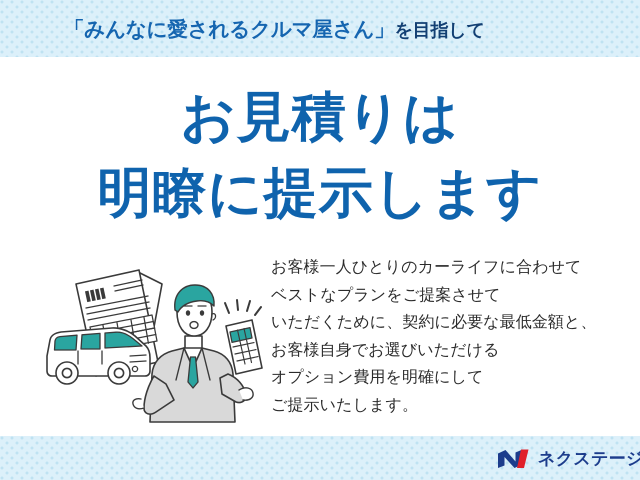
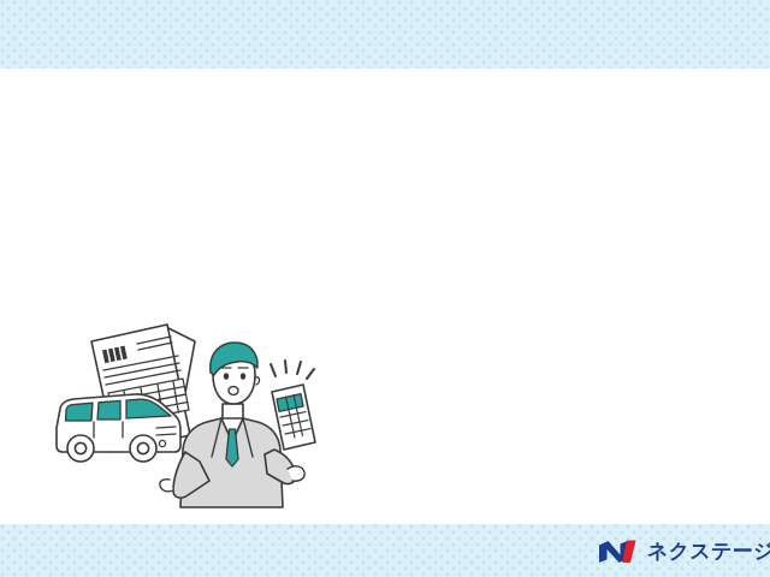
- 「みんなに愛されるクルマ屋さん」を目指して
- お見積りは
- 明瞭に提示します
- お客様一人ひとりのカーライフに合わせて
- ベストなプランをご提案させて
- いただくために、契約に必要な最低金額と、
- お客様自身でお選びいただける
- オプション費用を明確にして
- ご提示いたします。
  ネクステージ
